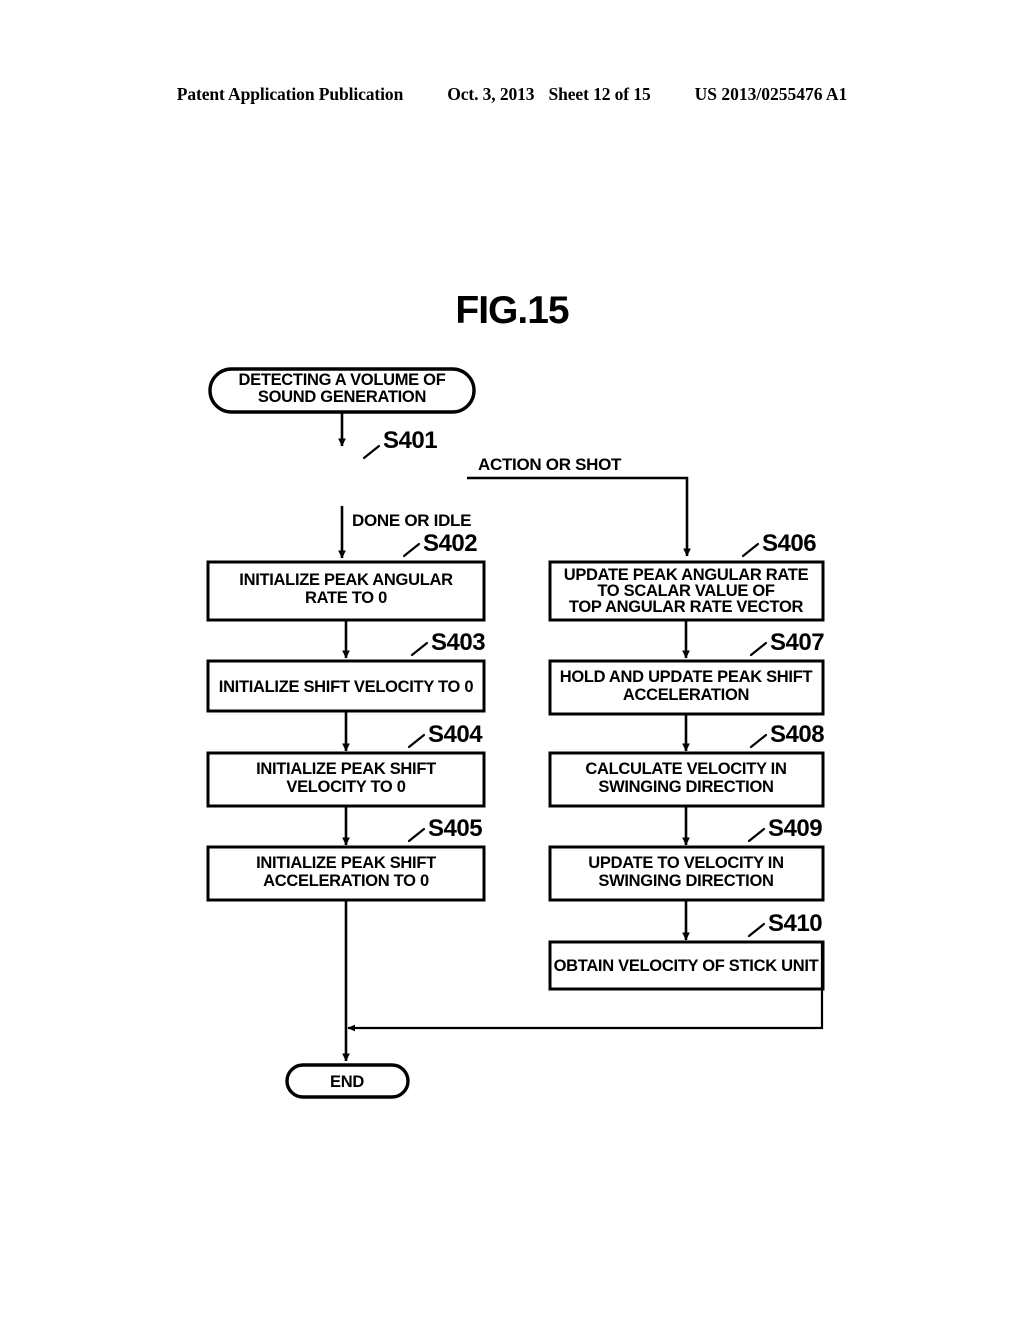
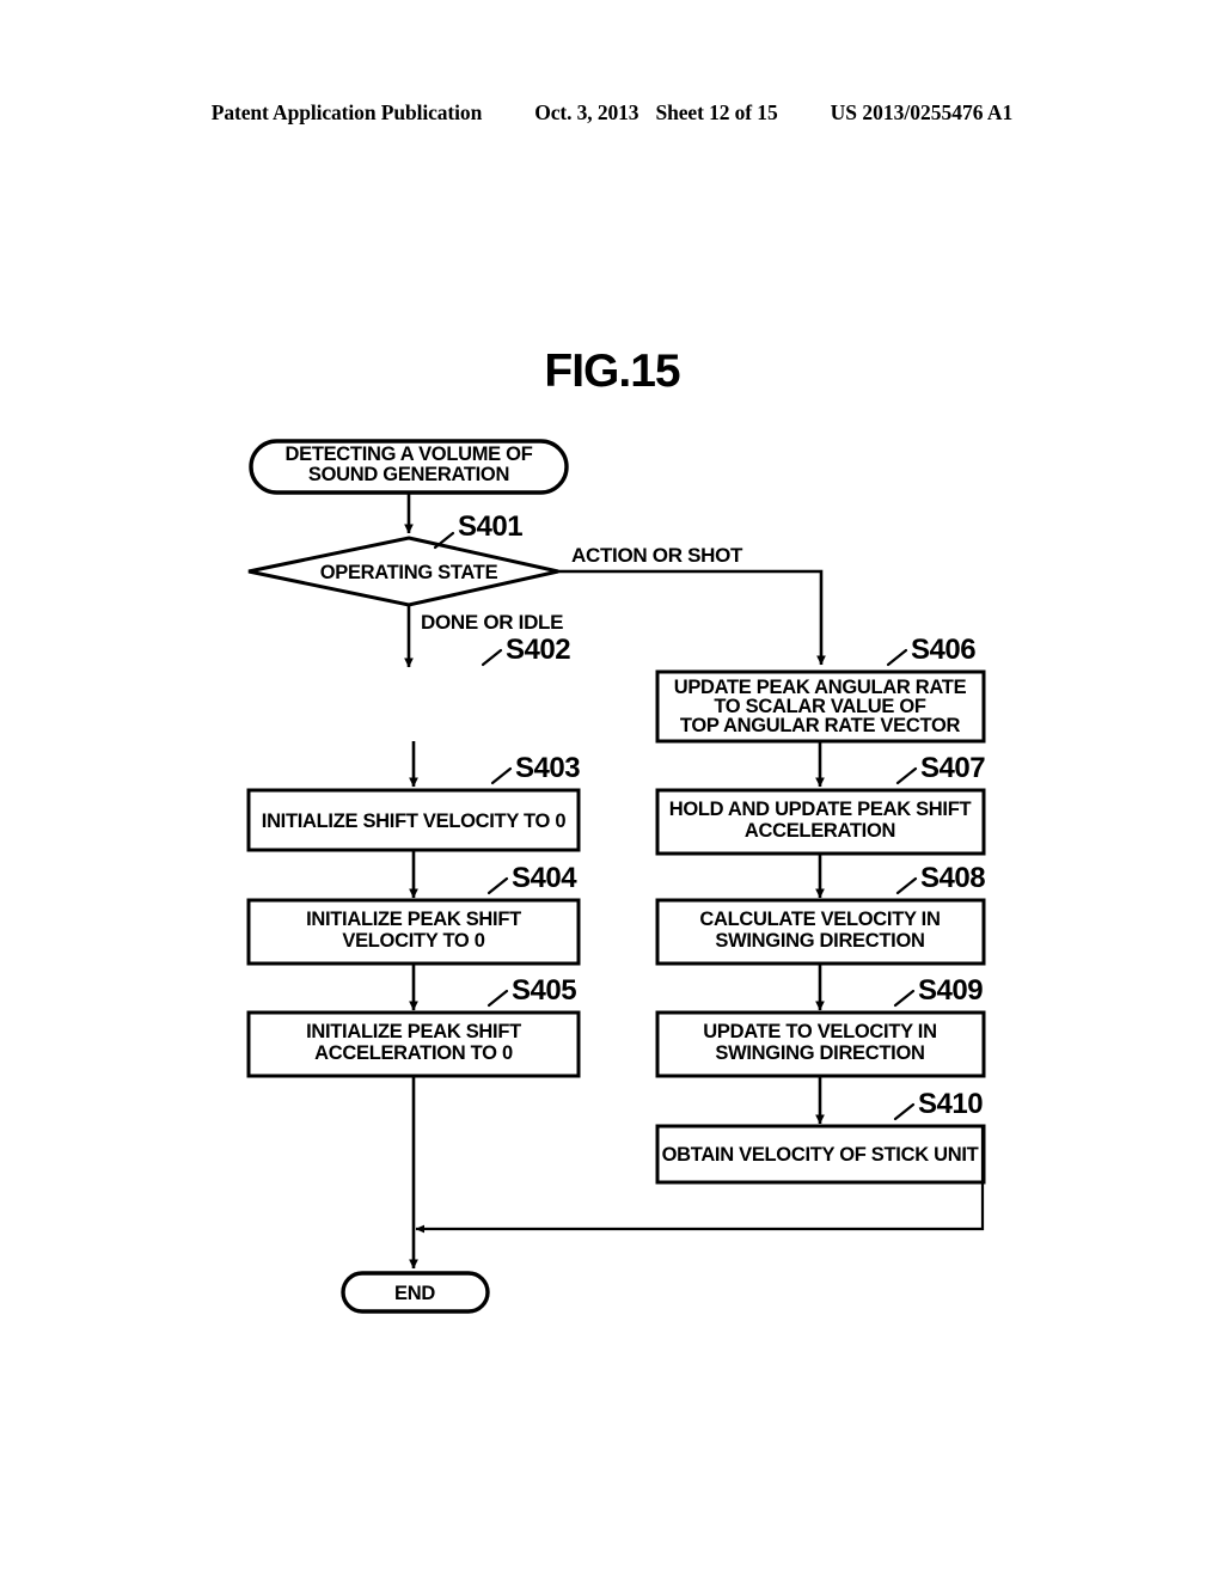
  Patent Application Publication
  Oct. 3, 2013
  Sheet 12 of 15
  US 2013/0255476 A1
  FIG.15
  DETECTING A VOLUME OF
  SOUND GENERATION
+ OPERATING STATE
  S401
  ACTION OR SHOT
  DONE OR IDLE
- INITIALIZE PEAK ANGULAR
- RATE TO 0
  S402
  INITIALIZE SHIFT VELOCITY TO 0
  S403
  INITIALIZE PEAK SHIFT
  VELOCITY TO 0
  S404
  INITIALIZE PEAK SHIFT
  ACCELERATION TO 0
  S405
  UPDATE PEAK ANGULAR RATE
  TO SCALAR VALUE OF
  TOP ANGULAR RATE VECTOR
  S406
  HOLD AND UPDATE PEAK SHIFT
  ACCELERATION
  S407
  CALCULATE VELOCITY IN
  SWINGING DIRECTION
  S408
  UPDATE TO VELOCITY IN
  SWINGING DIRECTION
  S409
  OBTAIN VELOCITY OF STICK UNIT
  S410
  END
